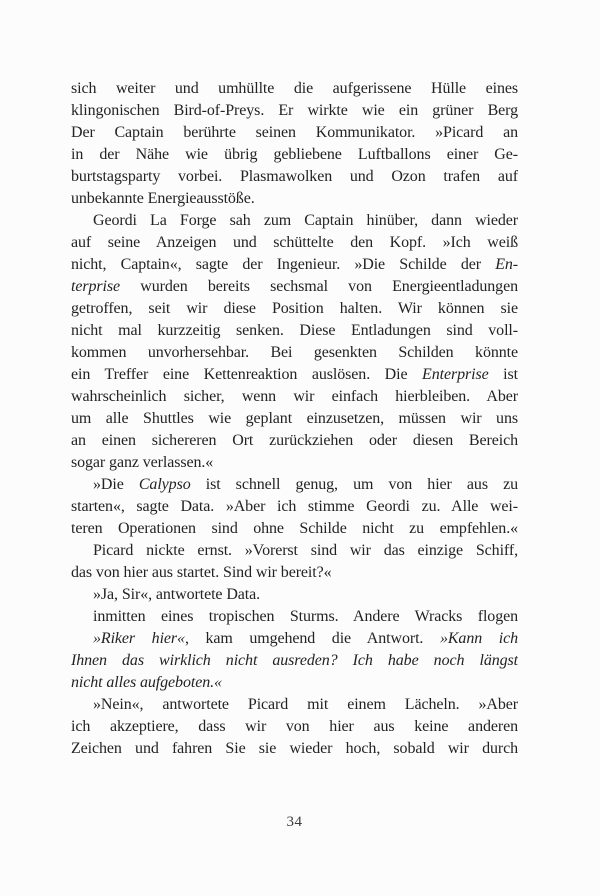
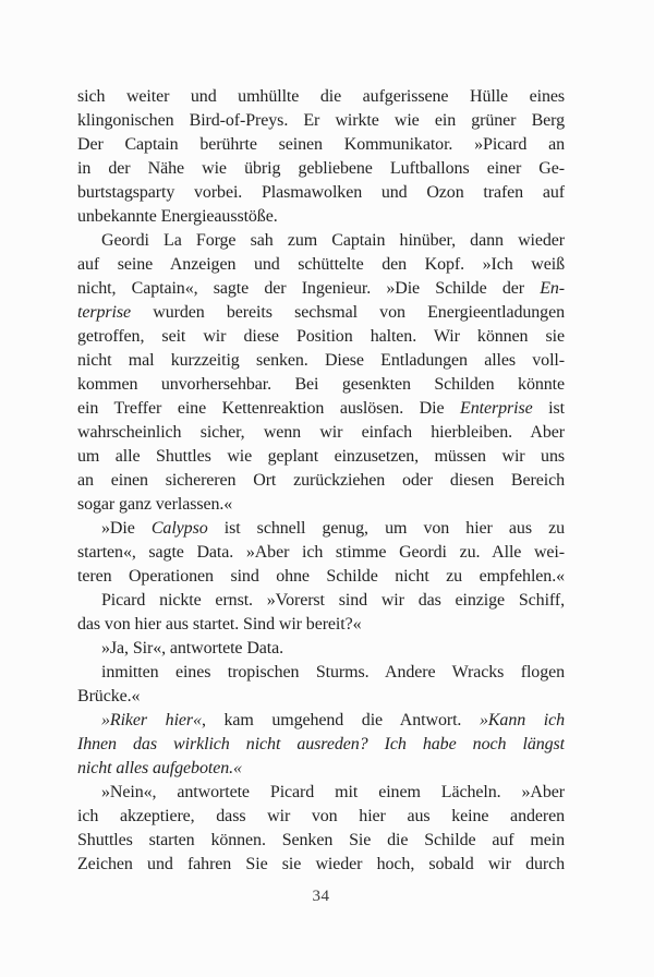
  sich weiter und umhüllte die aufgerissene Hülle eines
  klingonischen Bird-of-Preys. Er wirkte wie ein grüner Berg
  Der Captain berührte seinen Kommunikator. »Picard an
  in der Nähe wie übrig gebliebene Luftballons einer Ge-
  burtstagsparty vorbei. Plasmawolken und Ozon trafen auf
  unbekannte Energieausstöße.
  Geordi La Forge sah zum Captain hinüber, dann wieder
  auf seine Anzeigen und schüttelte den Kopf. »Ich weiß
  nicht, Captain«, sagte der Ingenieur. »Die Schilde der En-
  terprise wurden bereits sechsmal von Energieentladungen
  getroffen, seit wir diese Position halten. Wir können sie
- nicht mal kurzzeitig senken. Diese Entladungen sind voll-
+ nicht mal kurzzeitig senken. Diese Entladungen alles voll-
  kommen unvorhersehbar. Bei gesenkten Schilden könnte
  ein Treffer eine Kettenreaktion auslösen. Die Enterprise ist
  wahrscheinlich sicher, wenn wir einfach hierbleiben. Aber
  um alle Shuttles wie geplant einzusetzen, müssen wir uns
  an einen sichereren Ort zurückziehen oder diesen Bereich
  sogar ganz verlassen.«
  »Die Calypso ist schnell genug, um von hier aus zu
  starten«, sagte Data. »Aber ich stimme Geordi zu. Alle wei-
  teren Operationen sind ohne Schilde nicht zu empfehlen.«
  Picard nickte ernst. »Vorerst sind wir das einzige Schiff,
  das von hier aus startet. Sind wir bereit?«
  »Ja, Sir«, antwortete Data.
  inmitten eines tropischen Sturms. Andere Wracks flogen
+ Brücke.«
  »Riker hier«, kam umgehend die Antwort. »Kann ich
  Ihnen das wirklich nicht ausreden? Ich habe noch längst
  nicht alles aufgeboten.«
  »Nein«, antwortete Picard mit einem Lächeln. »Aber
  ich akzeptiere, dass wir von hier aus keine anderen
+ Shuttles starten können. Senken Sie die Schilde auf mein
  Zeichen und fahren Sie sie wieder hoch, sobald wir durch
  34
